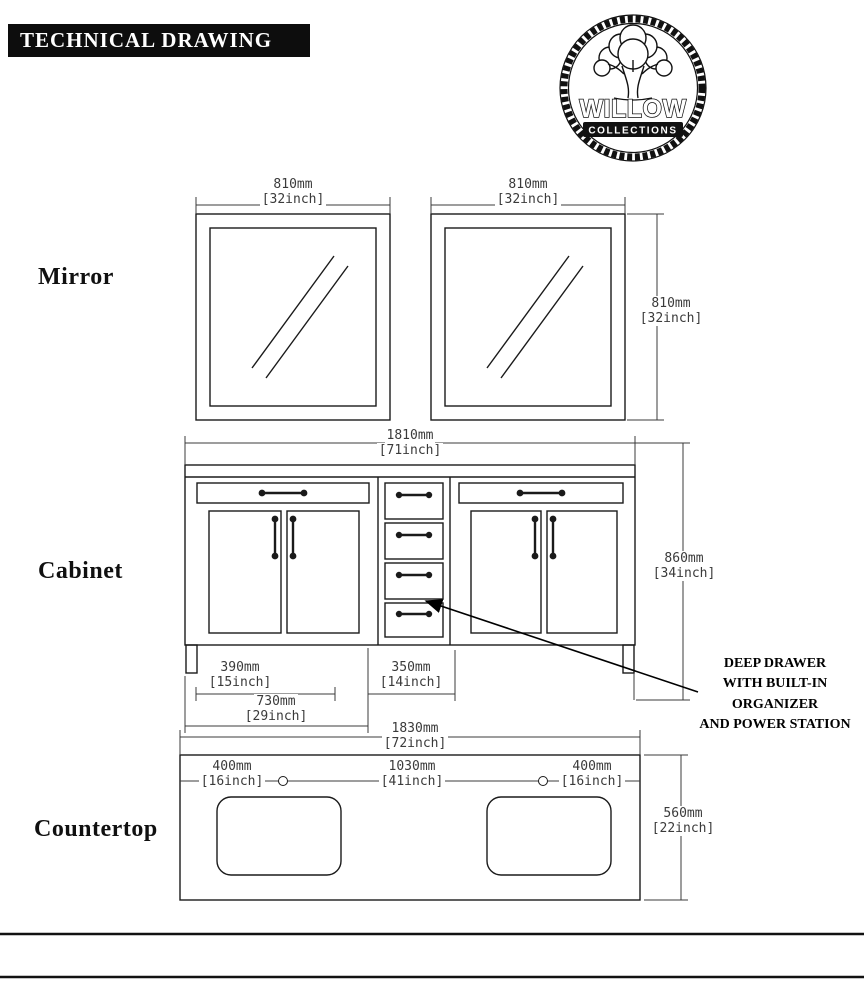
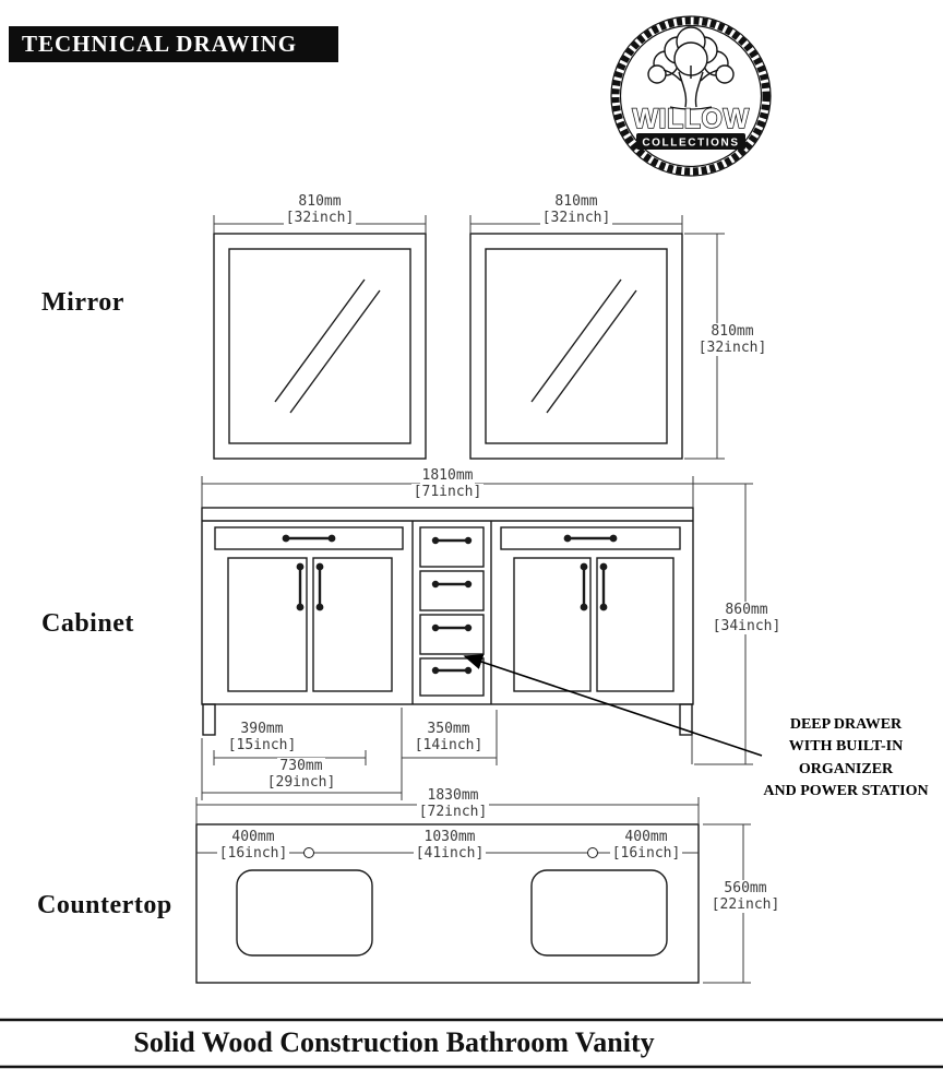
  TECHNICAL DRAWING
  WILLOW
  COLLECTIONS
  Mirror
  Cabinet
  Countertop
  810mm
  [32inch]
  810mm
  [32inch]
  810mm
  [32inch]
  1810mm
  [71inch]
  860mm
  [34inch]
  390mm
  [15inch]
  350mm
  [14inch]
  730mm
  [29inch]
  1830mm
  [72inch]
  400mm
  [16inch]
  1030mm
  [41inch]
  400mm
  [16inch]
  560mm
  [22inch]
  DEEP DRAWER
  WITH BUILT-IN
  ORGANIZER
  AND POWER STATION
+ Solid Wood Construction Bathroom Vanity
